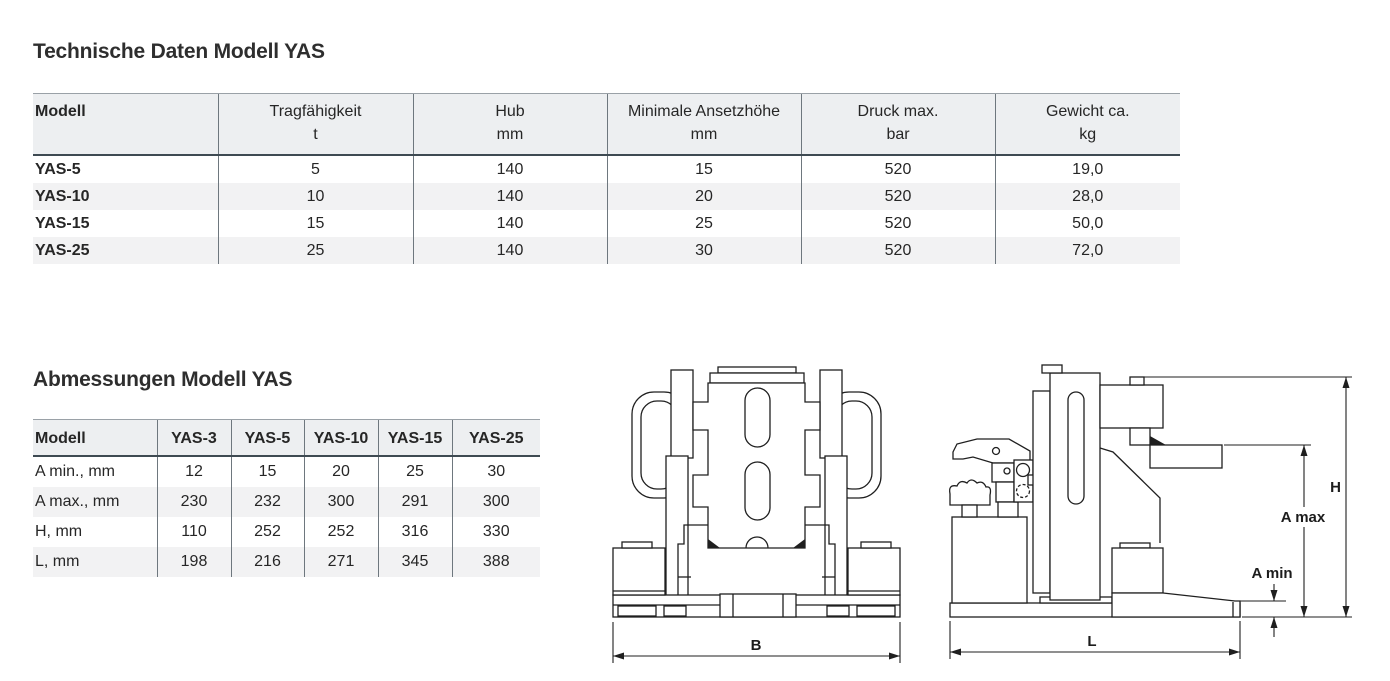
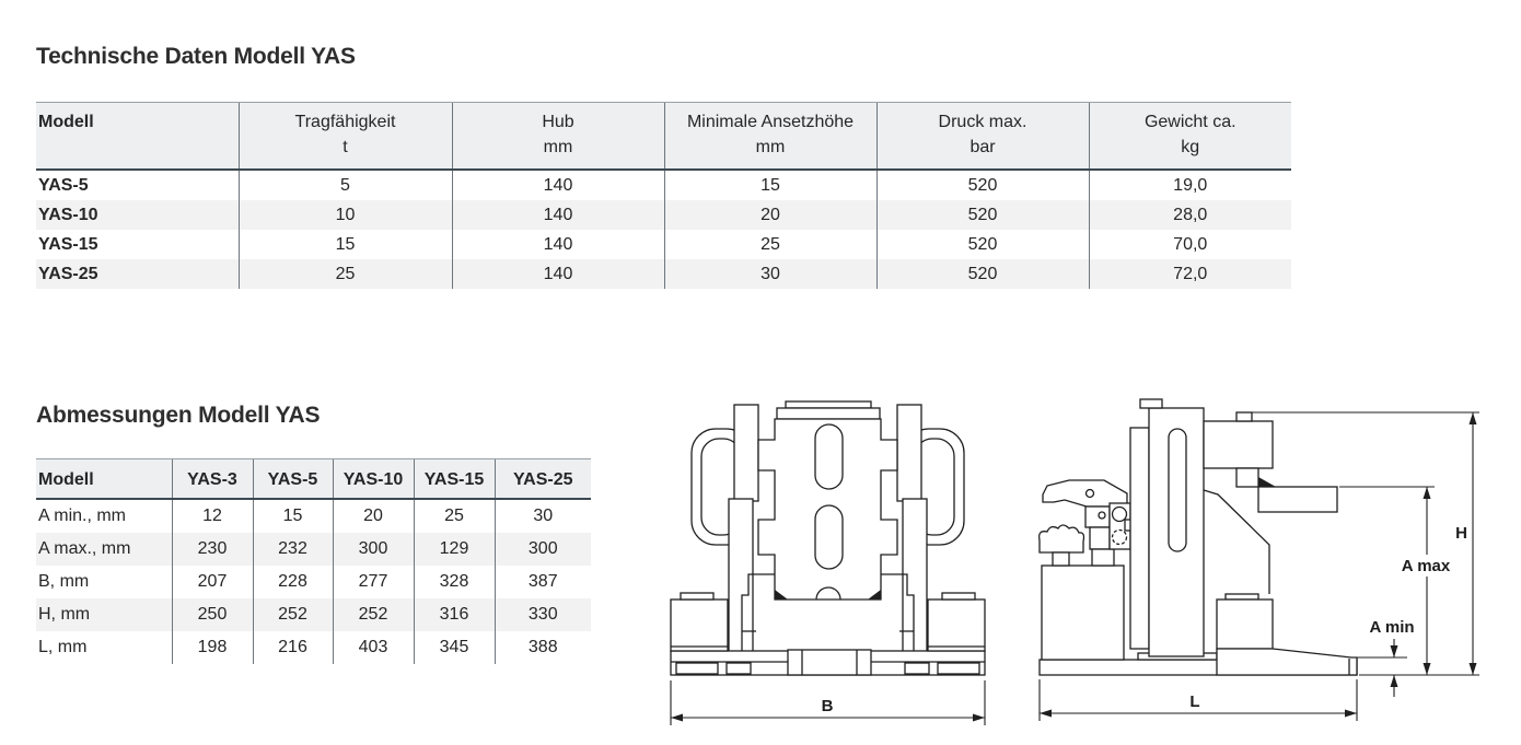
  Technische Daten Modell YAS
  Modell	Tragfähigkeitt	Hubmm	Minimale Ansetzhöhemm	Druck max.bar	Gewicht ca.kg
  YAS-5	5	140	15	520	19,0
  YAS-10	10	140	20	520	28,0
- YAS-15	15	140	25	520	50,0
+ YAS-15	15	140	25	520	70,0
  YAS-25	25	140	30	520	72,0
  Abmessungen Modell YAS
  Modell	YAS-3	YAS-5	YAS-10	YAS-15	YAS-25
  A min., mm	12	15	20	25	30
- A max., mm	230	232	300	291	300
+ A max., mm	230	232	300	129	300
+ B, mm	207	228	277	328	387
- H, mm	110	252	252	316	330
+ H, mm	250	252	252	316	330
- L, mm	198	216	271	345	388
+ L, mm	198	216	403	345	388
  B
  H
  A max
  A min
  L
